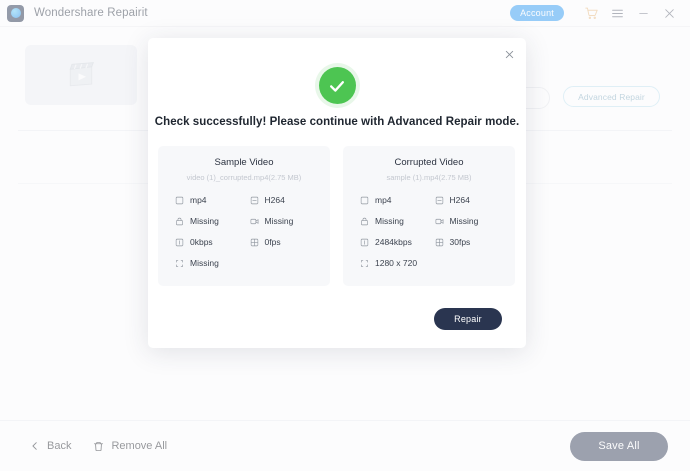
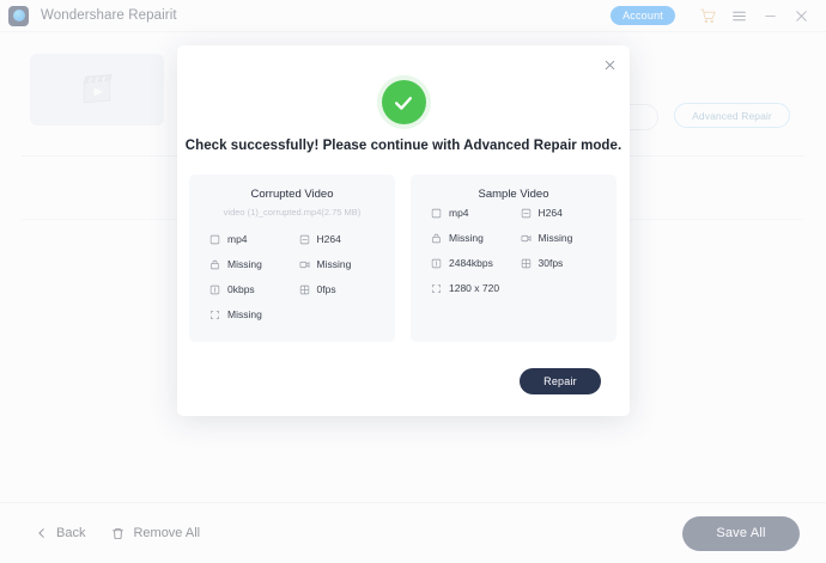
  Wondershare Repairit
  Account
  Advanced Repair
  Back
  Remove All
  Save All
  Check successfully! Please continue with Advanced Repair mode.
- Sample Video
+ Corrupted Video
  video (1)_corrupted.mp4(2.75 MB)
  mp4
  H264
  Missing
  Missing
  0kbps
  0fps
  Missing
- Corrupted Video
+ Sample Video
- sample (1).mp4(2.75 MB)
  mp4
  H264
  Missing
  Missing
  2484kbps
  30fps
  1280 x 720
  Repair
